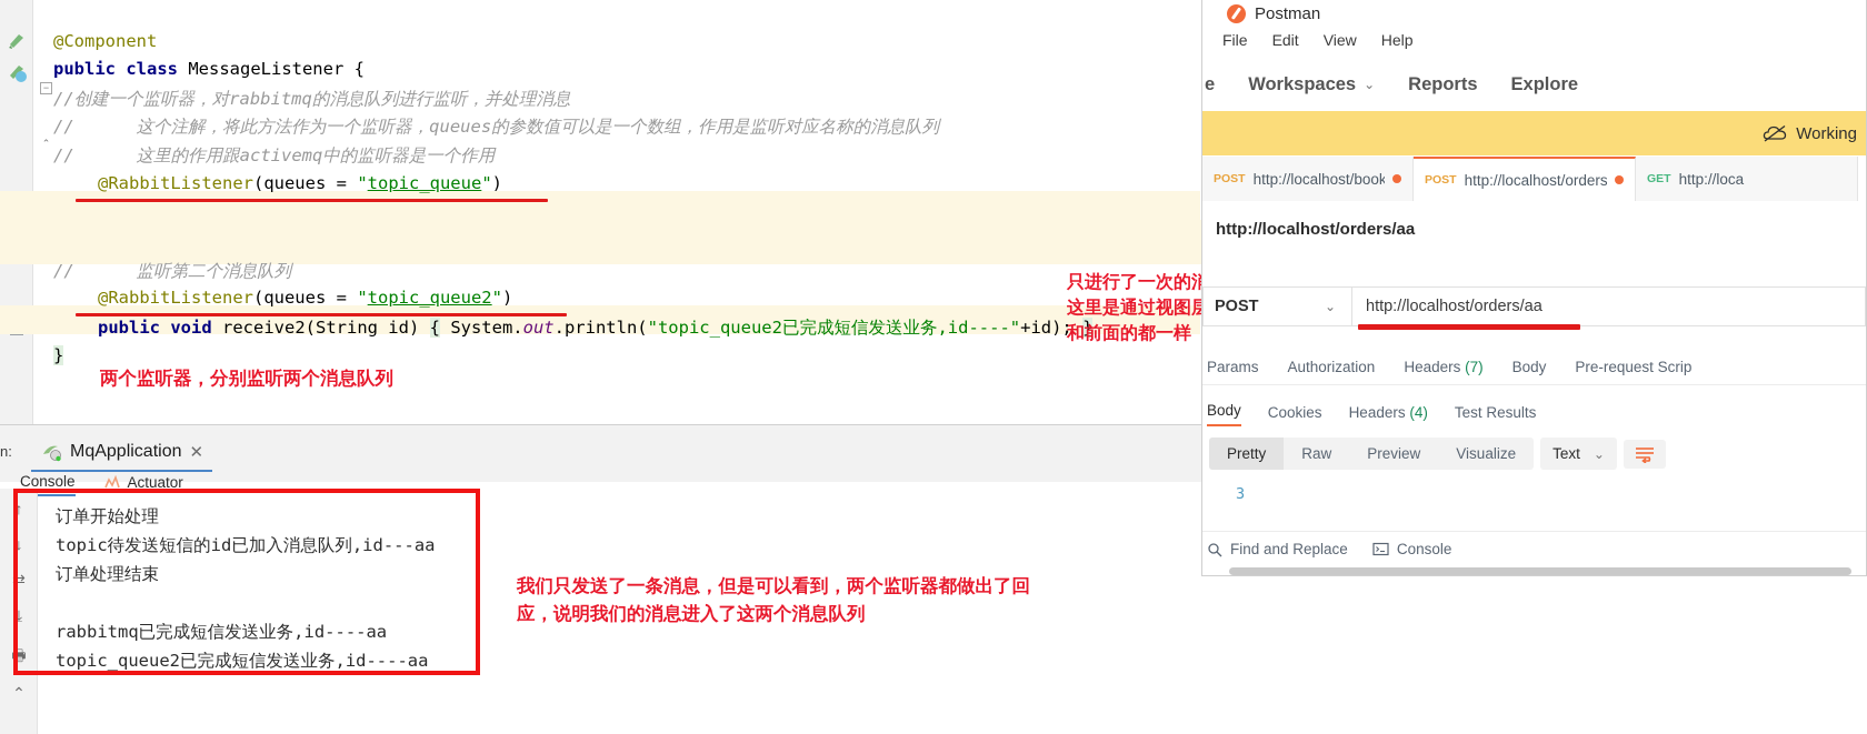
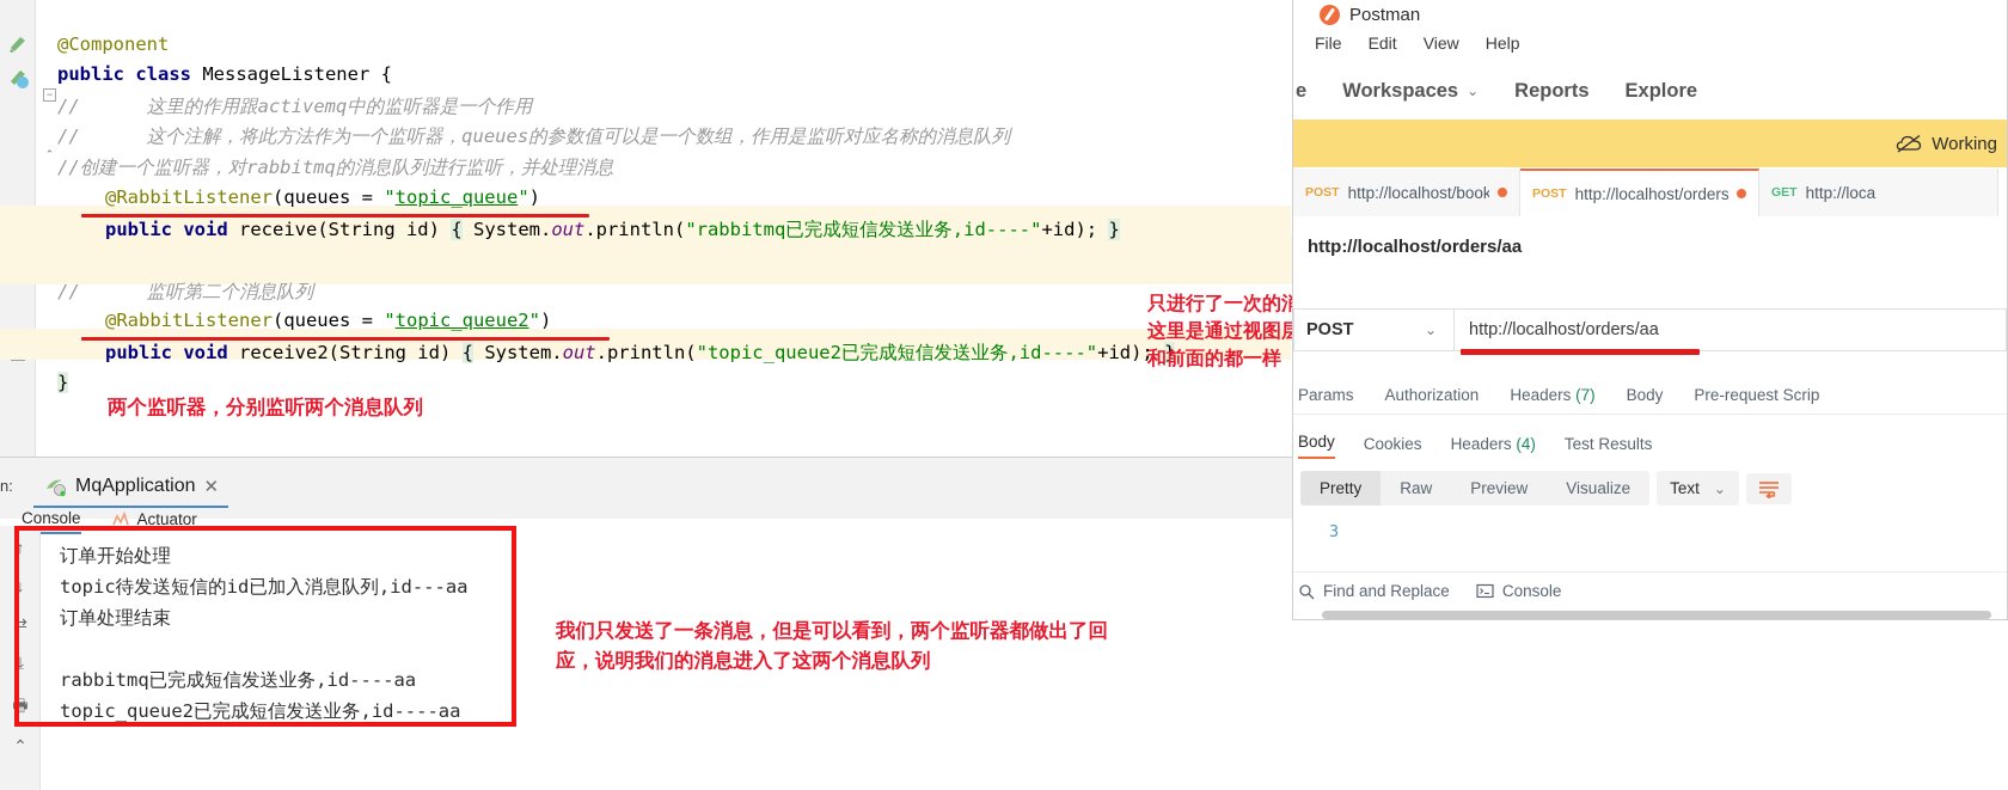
  −
  ⌃
  @Component
  public class MessageListener {
- //创建一个监听器，对rabbitmq的消息队列进行监听，并处理消息
+ // 这里的作用跟activemq中的监听器是一个作用
  // 这个注解，将此方法作为一个监听器，queues的参数值可以是一个数组，作用是监听对应名称的消息队列
- // 这里的作用跟activemq中的监听器是一个作用
+ //创建一个监听器，对rabbitmq的消息队列进行监听，并处理消息
  @RabbitListener(queues = "topic_queue")
+ public void receive(String id) { System.out.println("rabbitmq已完成短信发送业务,id----"+id); }
  // 监听第二个消息队列
  @RabbitListener(queues = "topic_queue2")
  public void receive2(String id) { System.out.println("topic_queue2已完成短信发送业务,id----"+id); }
  }
  n:
  MqApplication
  ✕
  Console
  Actuator
  ↑
  ↓
  ⇄
  ⤓
  🖶
  ⌃
  订单开始处理
  topic待发送短信的id已加入消息队列,id---aa
  订单处理结束
  rabbitmq已完成短信发送业务,id----aa
  topic_queue2已完成短信发送业务,id----aa
  两个监听器，分别监听两个消息队列
  和前面的都一样
  我们只发送了一条消息，但是可以看到，两个监听器都做出了回
  应，说明我们的消息进入了这两个消息队列
  Postman
  File
  Edit
  View
  Help
  e
  Workspaces
  ⌄
  Reports
  Explore
  Working
  POST
  http://localhost/book
  POST
  http://localhost/orders
  GET
  http://loca
  http://localhost/orders/aa
  POST
  ⌄
  http://localhost/orders/aa
  Params
  Authorization
  Headers (7)
  Body
  Pre-request Scrip
  Body
  Cookies
  Headers (4)
  Test Results
  Pretty
  Raw
  Preview
  Visualize
  Text
  ⌄
  3
  Find and Replace
  Console
